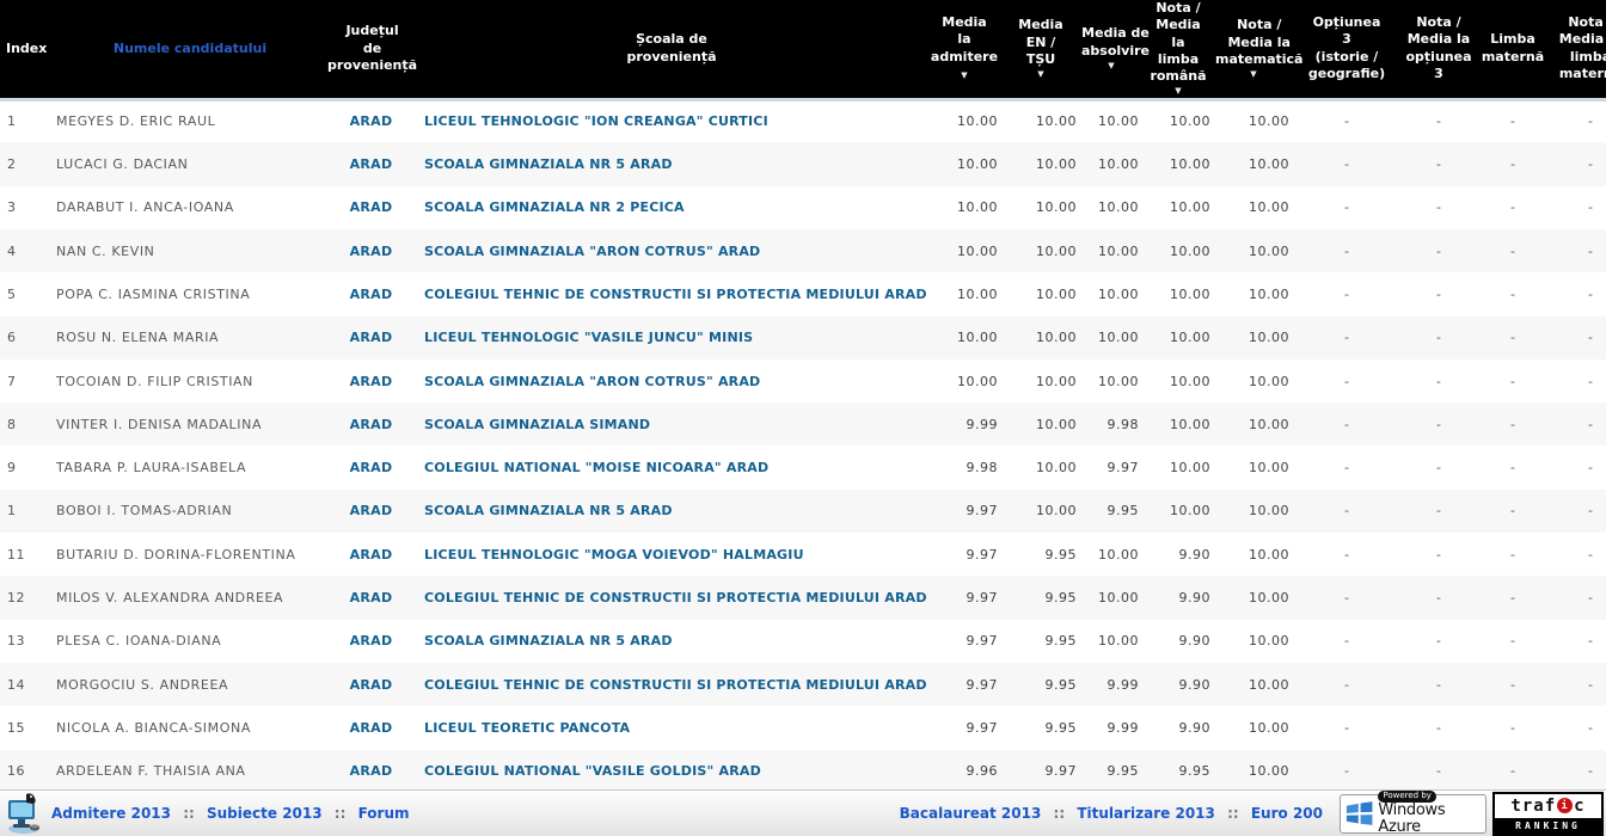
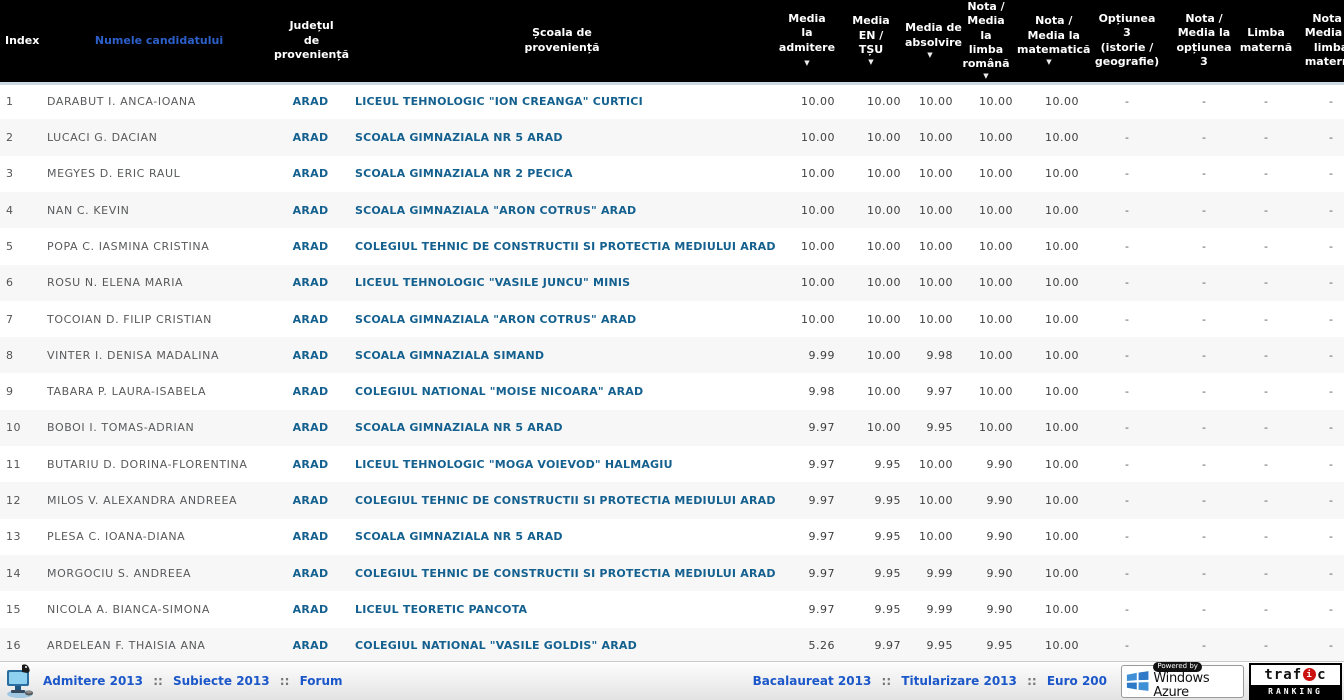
  Index	Numele candidatului	Județul de proveniență	Școala de proveniență	Media la admitere	Media EN / TȘU▼	Media de absolvire▼	Nota / Media la limba română▼	Nota / Media la matematică▼	Opțiunea 3 (istorie / geografie)	Nota / Media la opțiunea 3	Limba maternă	Nota Media limb mater
- 1	MEGYES D. ERIC RAUL	ARAD	LICEUL TEHNOLOGIC "ION CREANGA" CURTICI	10.00	10.00	10.00	10.00	10.00	-	-	-	-
+ 1	DARABUT I. ANCA-IOANA	ARAD	LICEUL TEHNOLOGIC "ION CREANGA" CURTICI	10.00	10.00	10.00	10.00	10.00	-	-	-	-
  2	LUCACI G. DACIAN	ARAD	SCOALA GIMNAZIALA NR 5 ARAD	10.00	10.00	10.00	10.00	10.00	-	-	-	-
- 3	DARABUT I. ANCA-IOANA	ARAD	SCOALA GIMNAZIALA NR 2 PECICA	10.00	10.00	10.00	10.00	10.00	-	-	-	-
+ 3	MEGYES D. ERIC RAUL	ARAD	SCOALA GIMNAZIALA NR 2 PECICA	10.00	10.00	10.00	10.00	10.00	-	-	-	-
  4	NAN C. KEVIN	ARAD	SCOALA GIMNAZIALA "ARON COTRUS" ARAD	10.00	10.00	10.00	10.00	10.00	-	-	-	-
  5	POPA C. IASMINA CRISTINA	ARAD	COLEGIUL TEHNIC DE CONSTRUCTII SI PROTECTIA MEDIULUI ARAD	10.00	10.00	10.00	10.00	10.00	-	-	-	-
  6	ROSU N. ELENA MARIA	ARAD	LICEUL TEHNOLOGIC "VASILE JUNCU" MINIS	10.00	10.00	10.00	10.00	10.00	-	-	-	-
  7	TOCOIAN D. FILIP CRISTIAN	ARAD	SCOALA GIMNAZIALA "ARON COTRUS" ARAD	10.00	10.00	10.00	10.00	10.00	-	-	-	-
  8	VINTER I. DENISA MADALINA	ARAD	SCOALA GIMNAZIALA SIMAND	9.99	10.00	9.98	10.00	10.00	-	-	-	-
  9	TABARA P. LAURA-ISABELA	ARAD	COLEGIUL NATIONAL "MOISE NICOARA" ARAD	9.98	10.00	9.97	10.00	10.00	-	-	-	-
- 1	BOBOI I. TOMAS-ADRIAN	ARAD	SCOALA GIMNAZIALA NR 5 ARAD	9.97	10.00	9.95	10.00	10.00	-	-	-	-
+ 10	BOBOI I. TOMAS-ADRIAN	ARAD	SCOALA GIMNAZIALA NR 5 ARAD	9.97	10.00	9.95	10.00	10.00	-	-	-	-
  11	BUTARIU D. DORINA-FLORENTINA	ARAD	LICEUL TEHNOLOGIC "MOGA VOIEVOD" HALMAGIU	9.97	9.95	10.00	9.90	10.00	-	-	-	-
  12	MILOS V. ALEXANDRA ANDREEA	ARAD	COLEGIUL TEHNIC DE CONSTRUCTII SI PROTECTIA MEDIULUI ARAD	9.97	9.95	10.00	9.90	10.00	-	-	-	-
  13	PLESA C. IOANA-DIANA	ARAD	SCOALA GIMNAZIALA NR 5 ARAD	9.97	9.95	10.00	9.90	10.00	-	-	-	-
  14	MORGOCIU S. ANDREEA	ARAD	COLEGIUL TEHNIC DE CONSTRUCTII SI PROTECTIA MEDIULUI ARAD	9.97	9.95	9.99	9.90	10.00	-	-	-	-
  15	NICOLA A. BIANCA-SIMONA	ARAD	LICEUL TEORETIC PANCOTA	9.97	9.95	9.99	9.90	10.00	-	-	-	-
- 16	ARDELEAN F. THAISIA ANA	ARAD	COLEGIUL NATIONAL "VASILE GOLDIS" ARAD	9.96	9.97	9.95	9.95	10.00	-	-	-	-
+ 16	ARDELEAN F. THAISIA ANA	ARAD	COLEGIUL NATIONAL "VASILE GOLDIS" ARAD	5.26	9.97	9.95	9.95	10.00	-	-	-	-
  Admitere 2013 :: Subiecte 2013 :: Forum
  Bacalaureat 2013 :: Titularizare 2013 :: Euro 200
  Powered by
  Windows Azure
  traf
  i
  c
  RANKING
